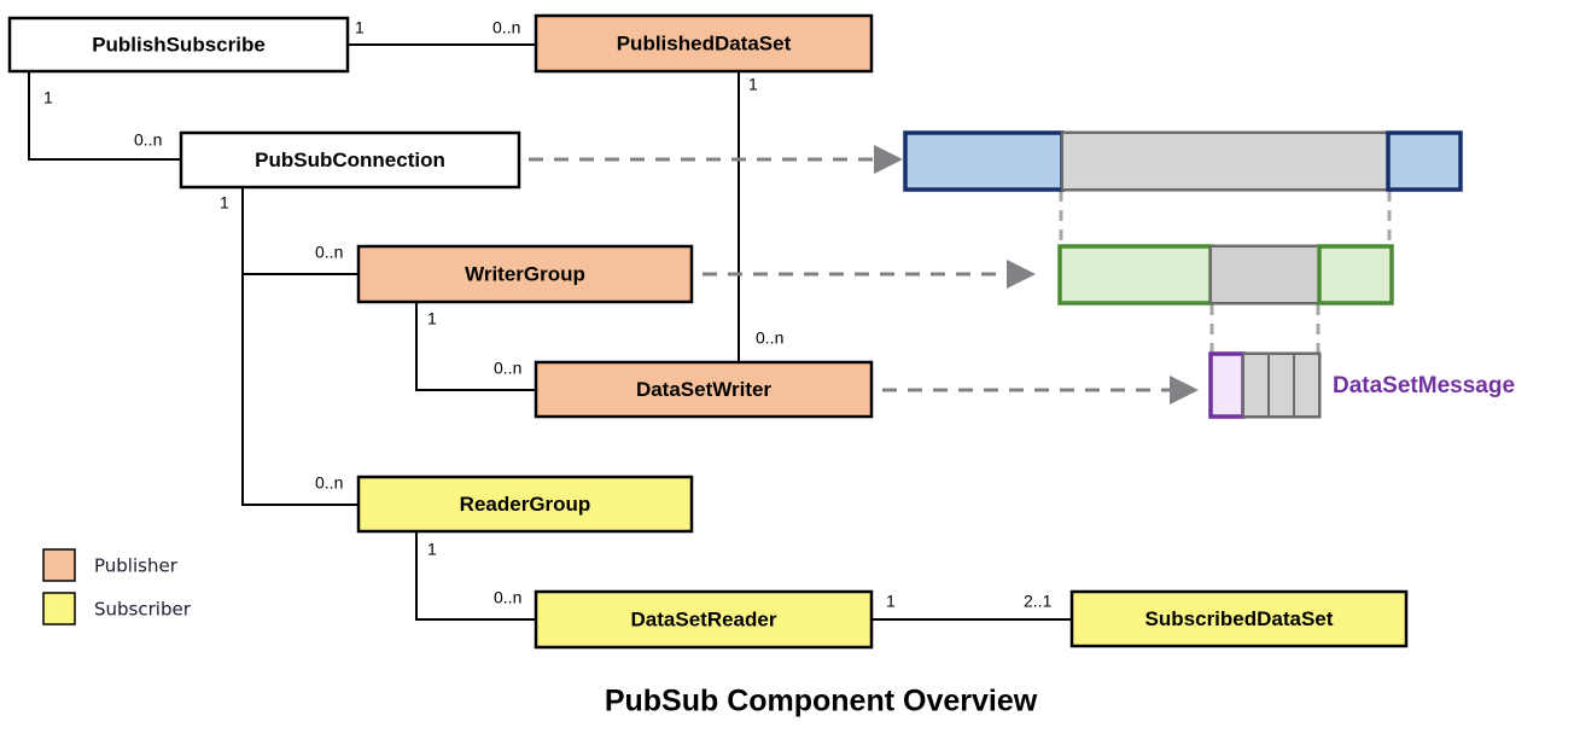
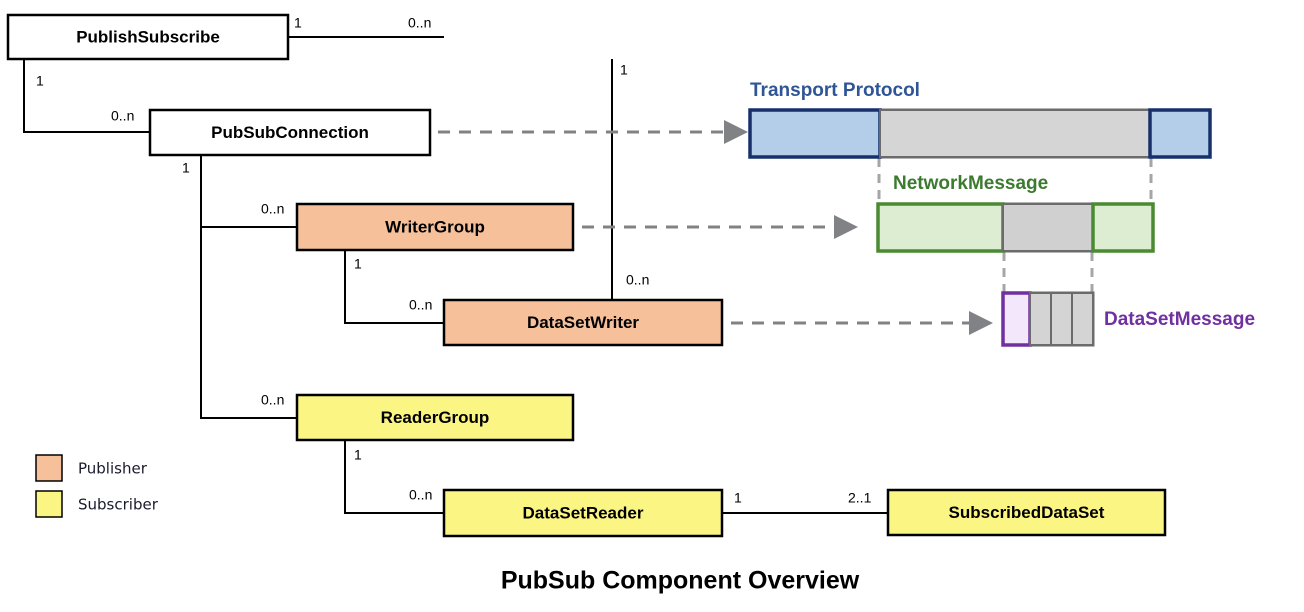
+ Transport Protocol
+ NetworkMessage
  DataSetMessage
  PublishSubscribe
- PublishedDataSet
  PubSubConnection
  WriterGroup
  DataSetWriter
  ReaderGroup
  DataSetReader
  SubscribedDataSet
  1
  0..n
  1
  0..n
  1
  0..n
  1
  0..n
  1
  0..n
  0..n
  1
  0..n
  1
  2..1
  Publisher
  Subscriber
  PubSub Component Overview
